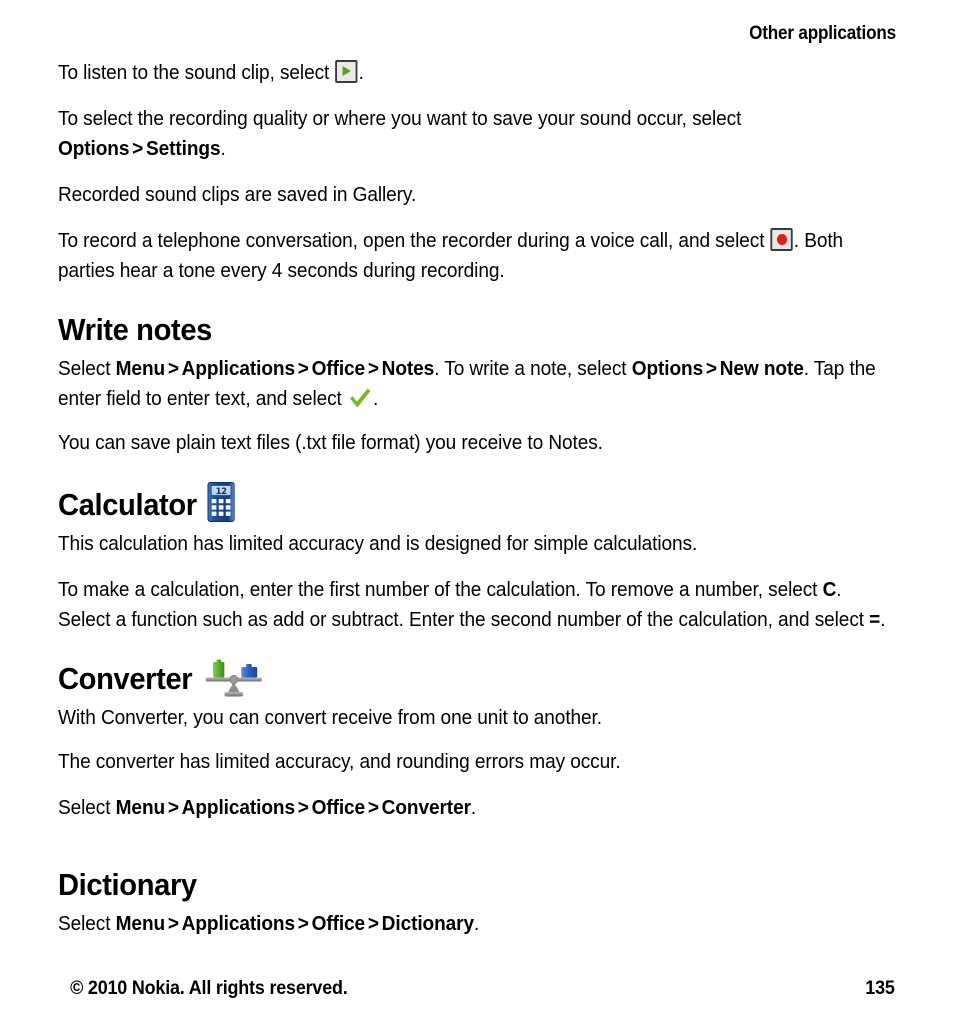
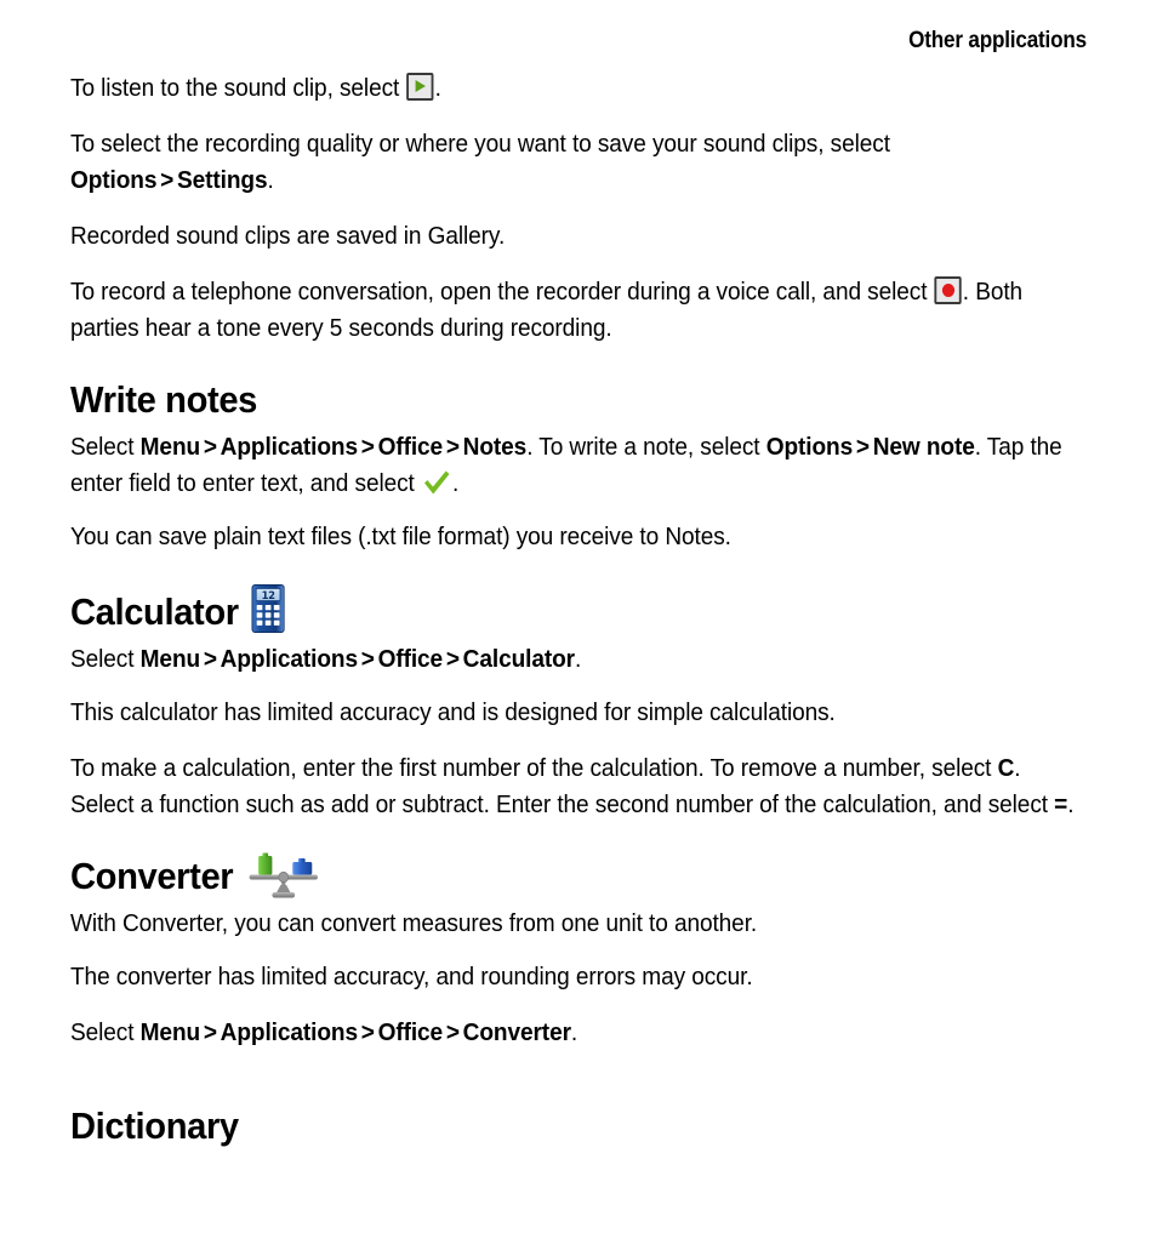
  Other applications
  To listen to the sound clip, select .
- To select the recording quality or where you want to save your sound occur, select Options > Settings.
+ To select the recording quality or where you want to save your sound clips, select Options > Settings.
  Recorded sound clips are saved in Gallery.
- To record a telephone conversation, open the recorder during a voice call, and select . Both parties hear a tone every 4 seconds during recording.
+ To record a telephone conversation, open the recorder during a voice call, and select . Both parties hear a tone every 5 seconds during recording.
  Write notes
  Select Menu> Applications > Office> Notes. To write a note, select Options > New note. Tap the enter field to enter text, and select .
  You can save plain text files (.txt file format) you receive to Notes.
  Calculator
  12
+ Select Menu> Applications > Office> Calculator.
- This calculation has limited accuracy and is designed for simple calculations.
+ This calculator has limited accuracy and is designed for simple calculations.
  To make a calculation, enter the first number of the calculation. To remove a number, select C. Select a function such as add or subtract. Enter the second number of the calculation, and select =.
  Converter
- With Converter, you can convert receive from one unit to another.
+ With Converter, you can convert measures from one unit to another.
  The converter has limited accuracy, and rounding errors may occur.
  Select Menu> Applications > Office> Converter.
  Dictionary
- Select Menu> Applications > Office> Dictionary.
- © 2010 Nokia. All rights reserved.
- 135
